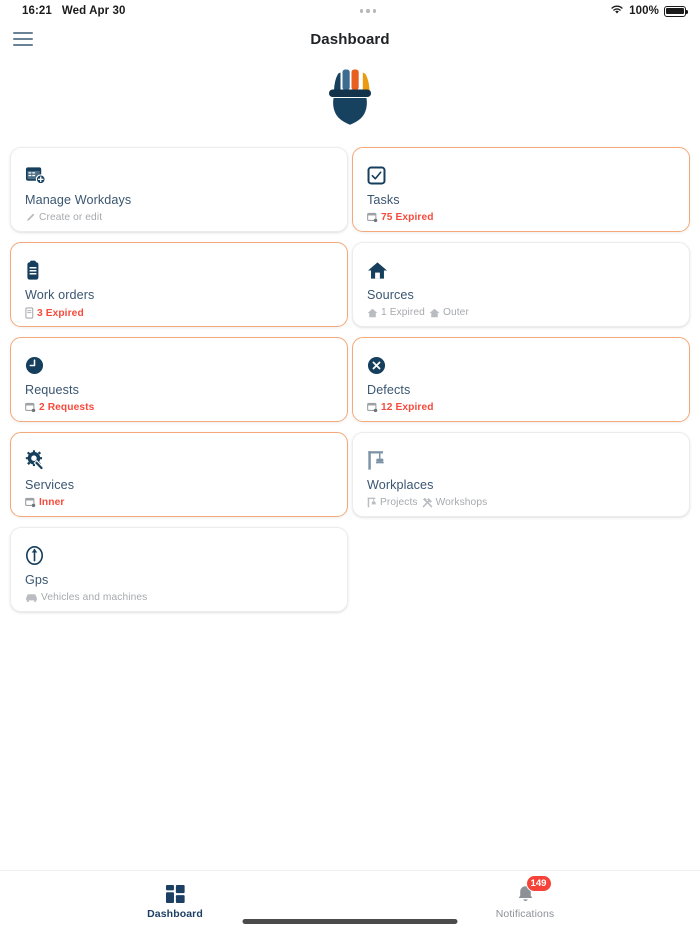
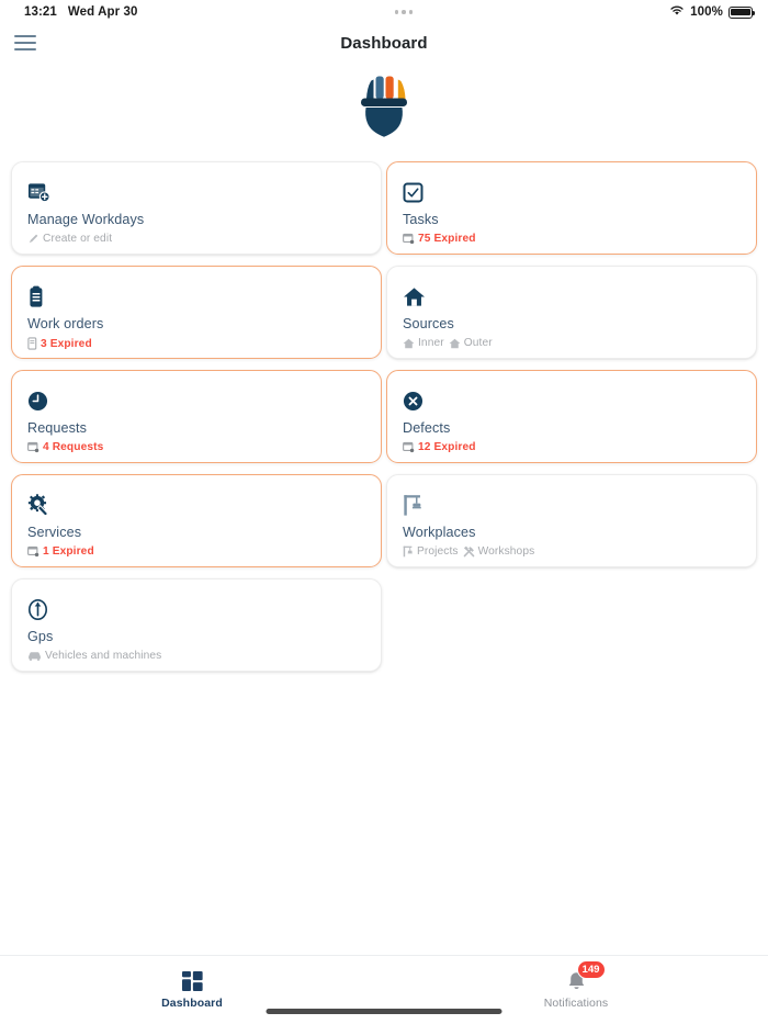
- 16:21
+ 13:21
  Wed Apr 30
  100%
  Dashboard
  Manage Workdays
  Create or edit
  Tasks
  75 Expired
  Work orders
  3 Expired
  Sources
- 1 Expired
+ Inner
  Outer
  Requests
- 2 Requests
+ 4 Requests
  Defects
  12 Expired
  Services
- Inner
+ 1 Expired
  Workplaces
  Projects
  Workshops
  Gps
  Vehicles and machines
  Dashboard
  149
  Notifications
